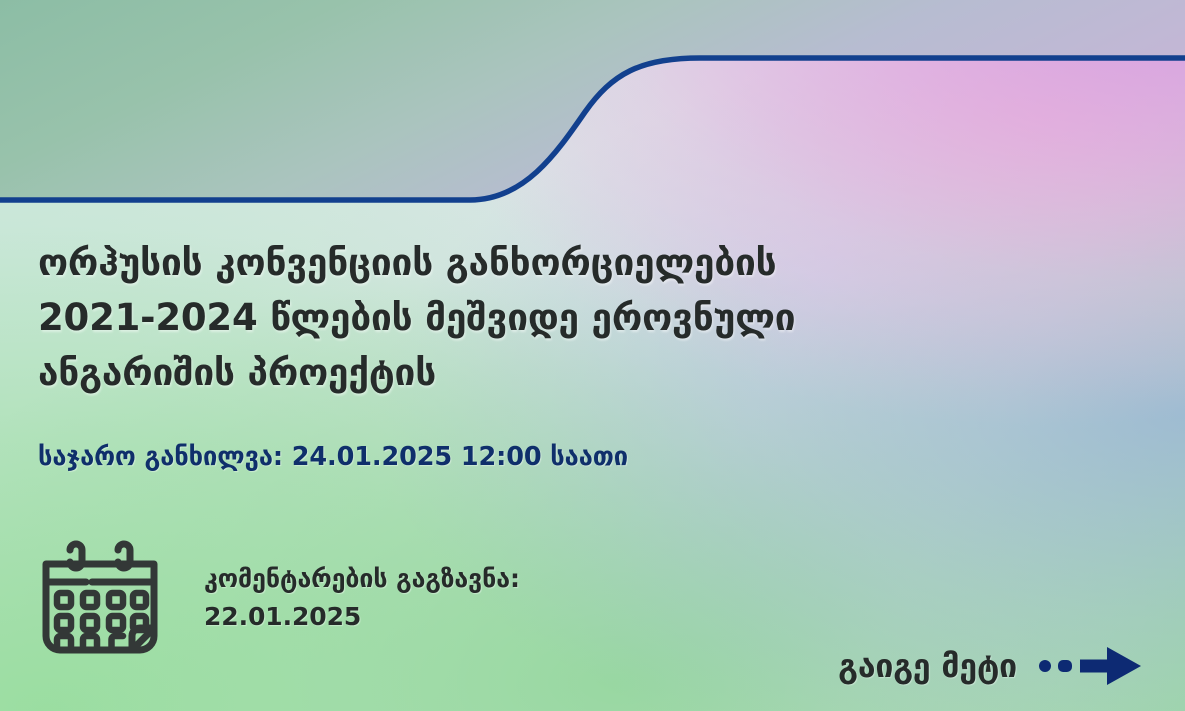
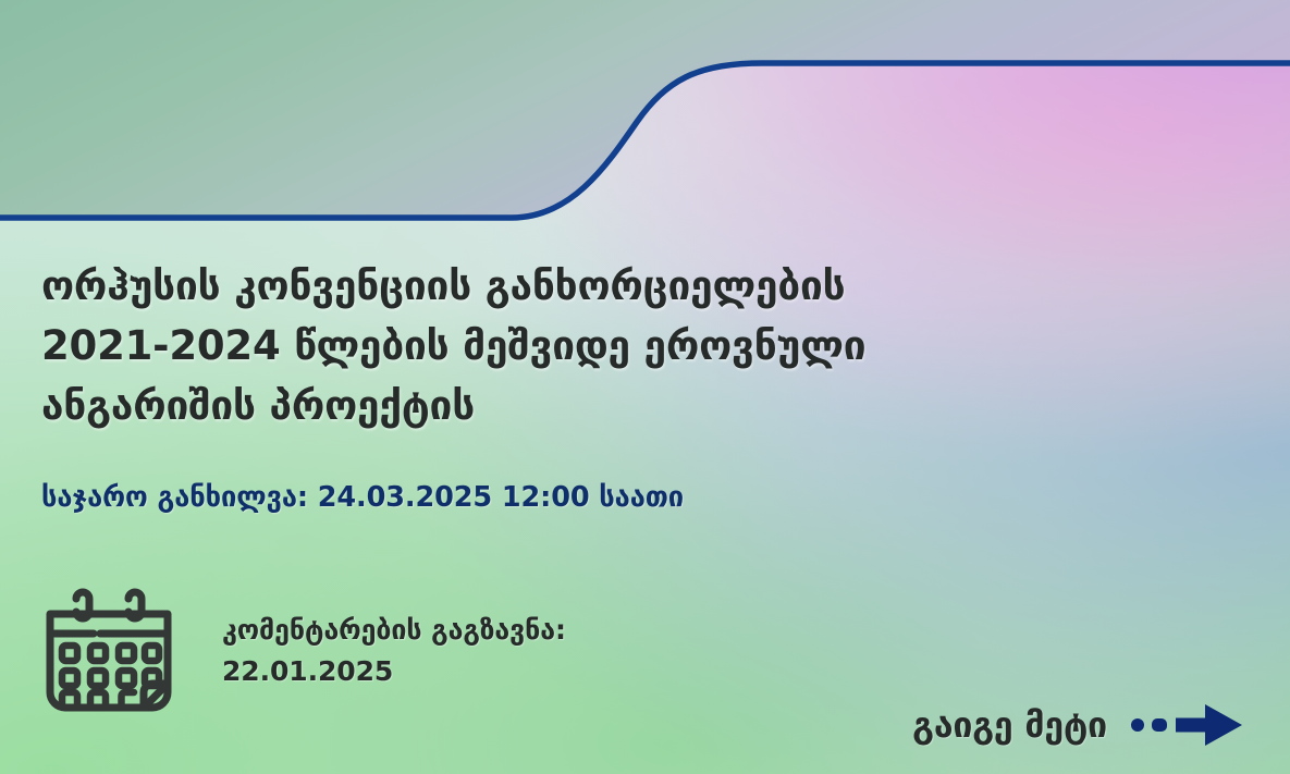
  ორჰუსის კონვენციის განხორციელების
  2021-2024 წლების მეშვიდე ეროვნული
  ანგარიშის პროექტის
- საჯარო განხილვა: 24.01.2025 12:00 საათი
+ საჯარო განხილვა: 24.03.2025 12:00 საათი
  კომენტარების გაგზავნა:
  22.01.2025
  გაიგე მეტი
